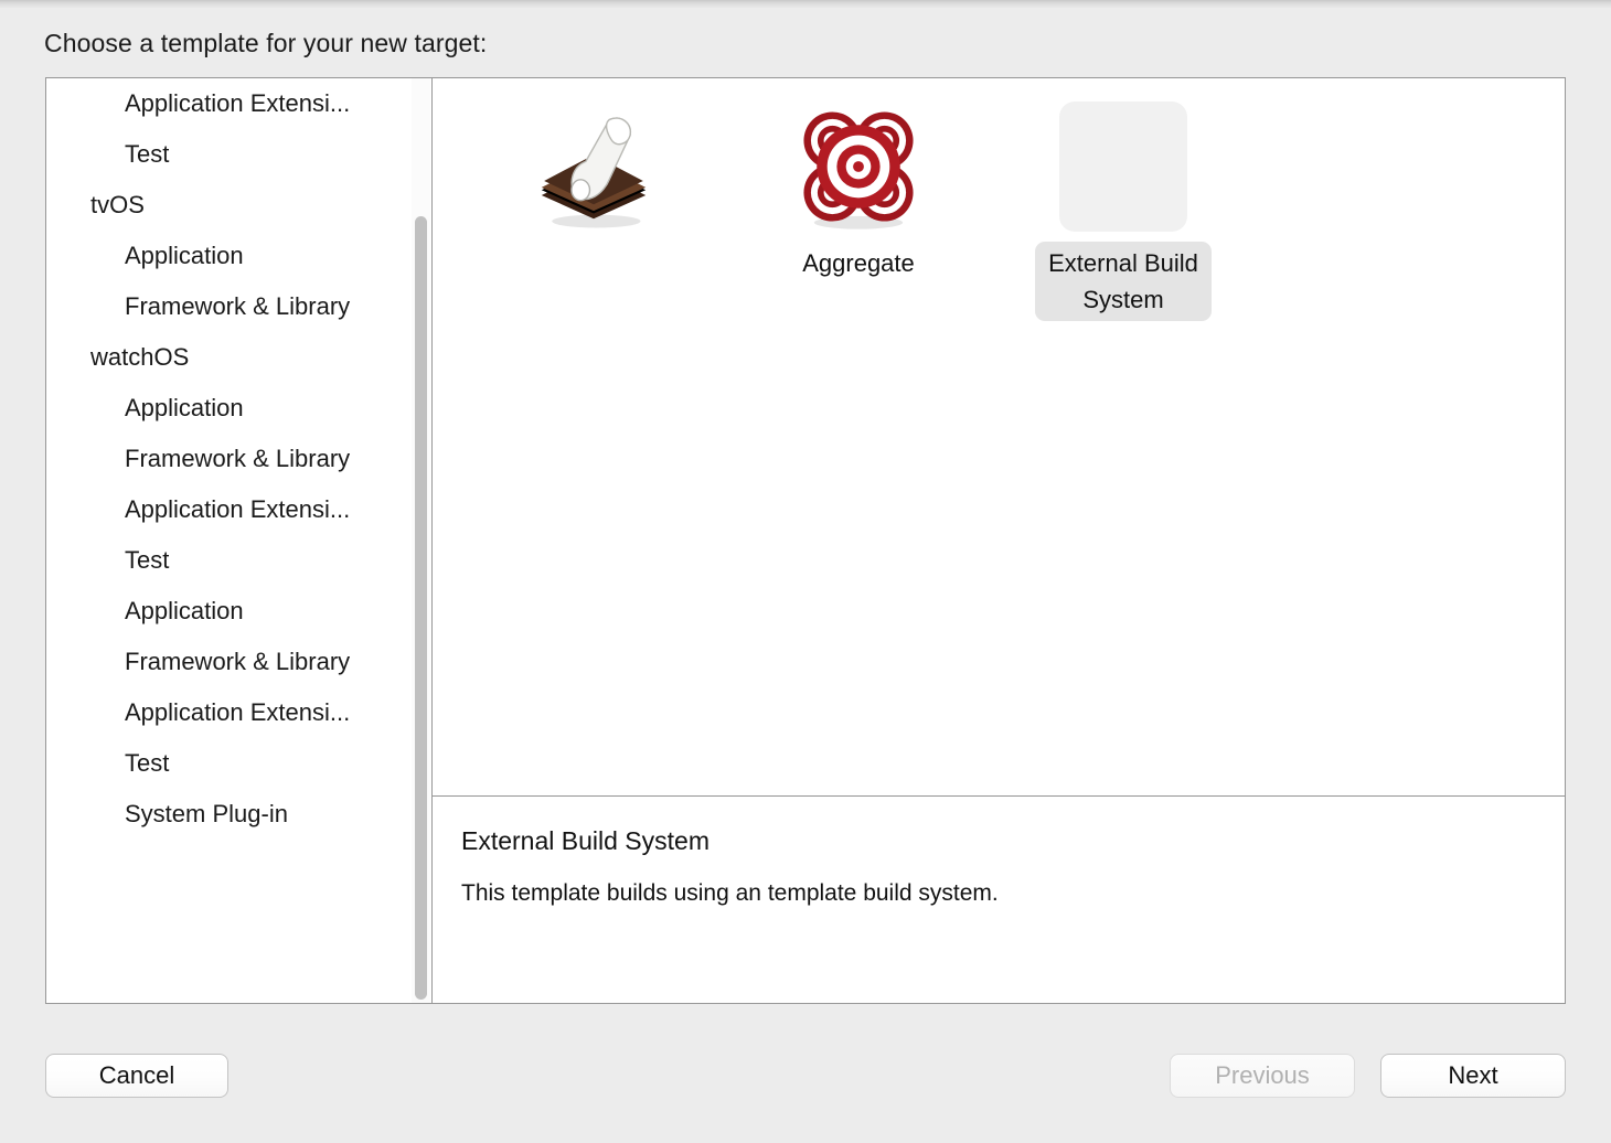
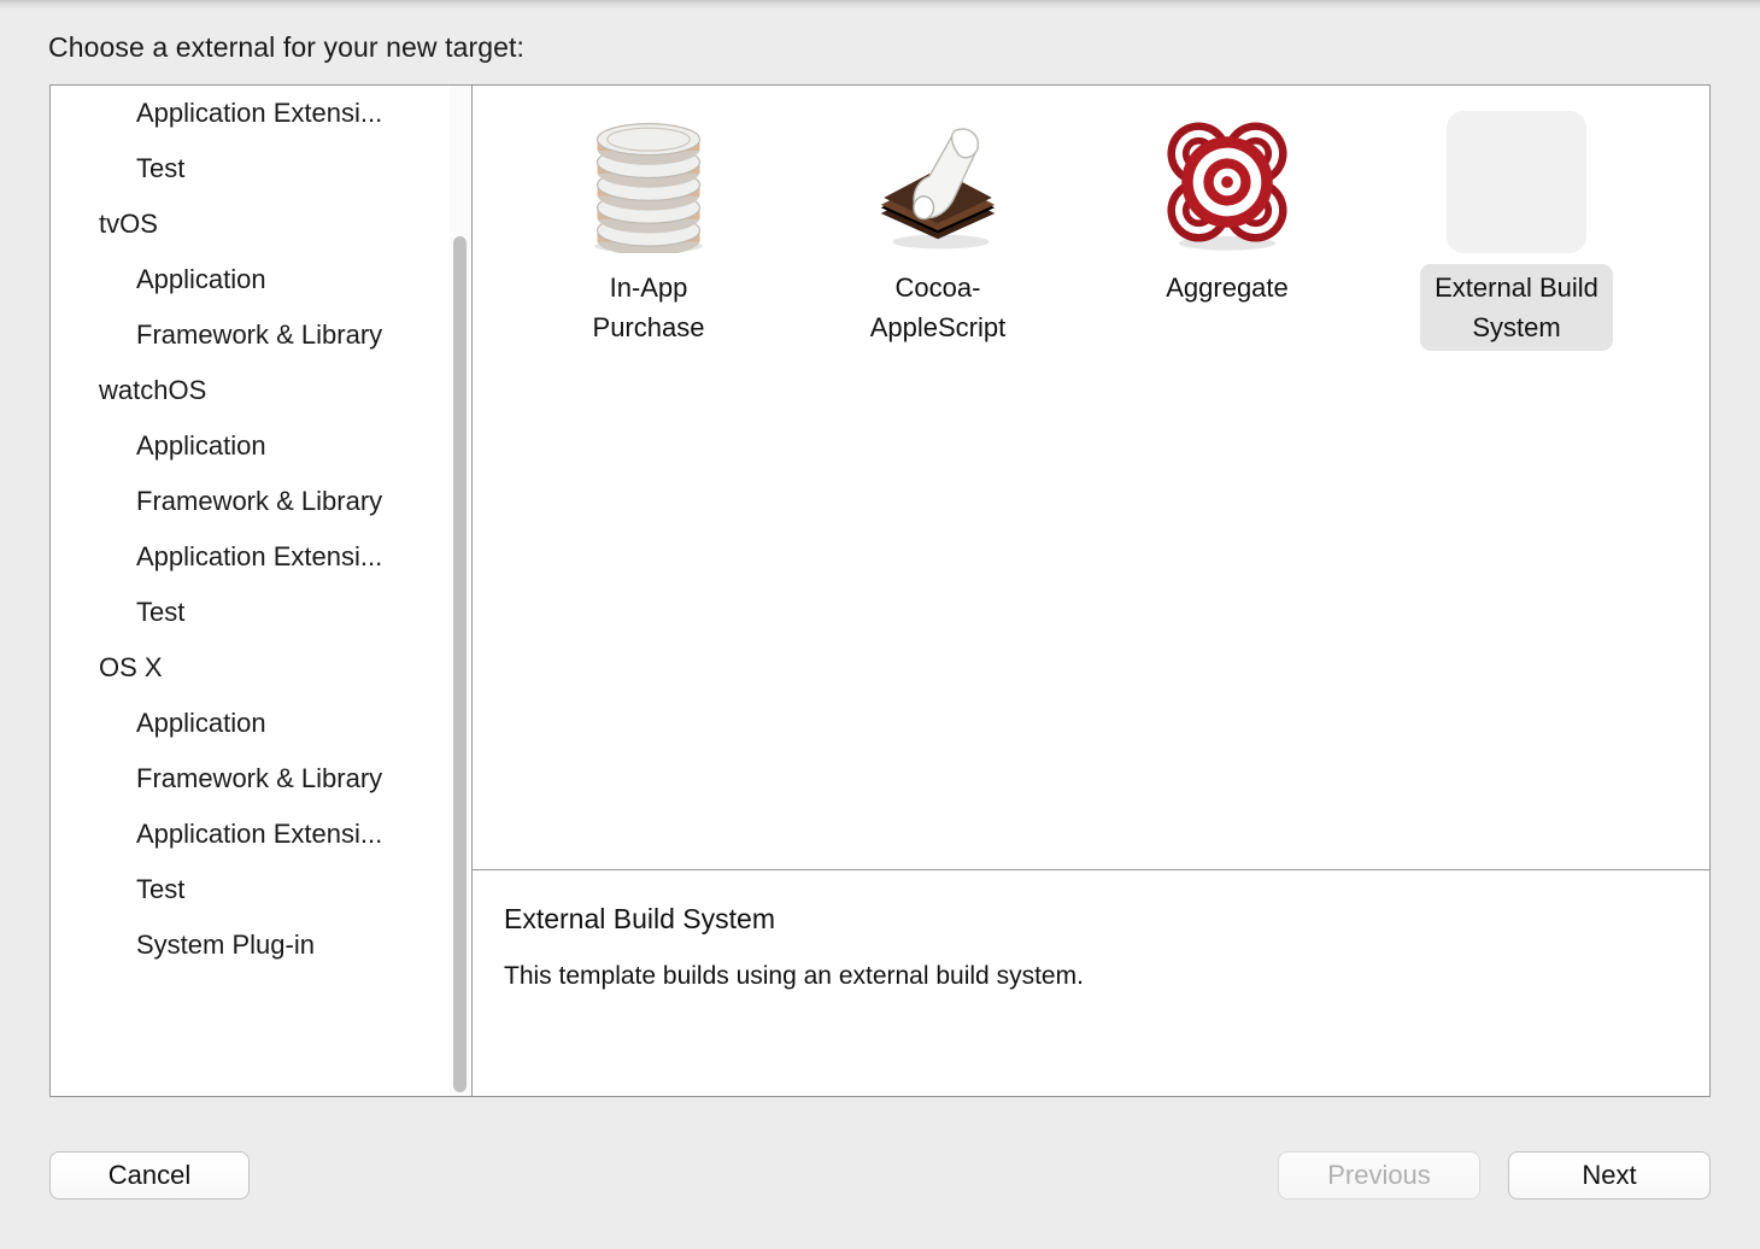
- Choose a template for your new target:
+ Choose a external for your new target:
  Application Extensi...
  Test
  tvOS
  Application
  Framework & Library
  watchOS
  Application
  Framework & Library
  Application Extensi...
  Test
+ OS X
  Application
  Framework & Library
  Application Extensi...
  Test
  System Plug-in
+ In-App
+ Purchase
+ Cocoa-
+ AppleScript
  Aggregate
  External Build
  System
  External Build System
- This template builds using an template build system.
+ This template builds using an external build system.
  Cancel
  Previous
  Next
